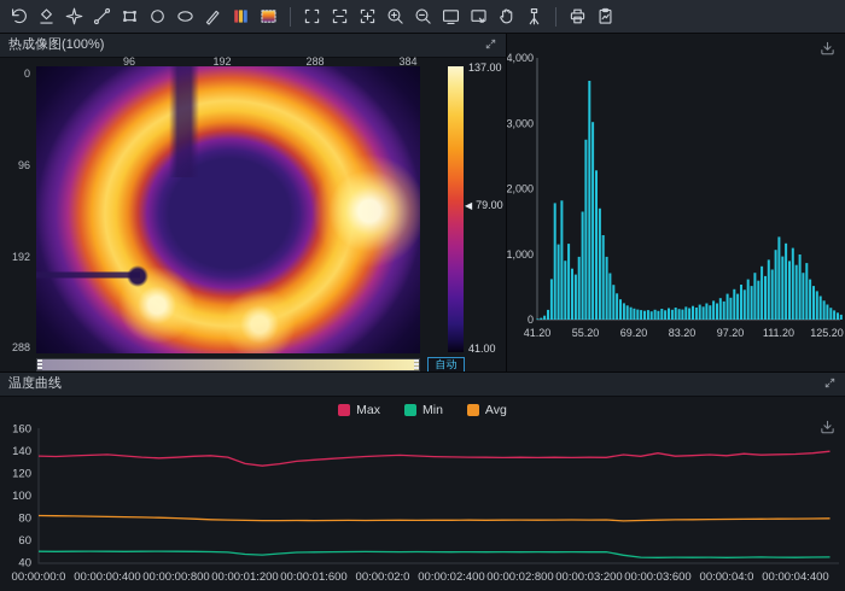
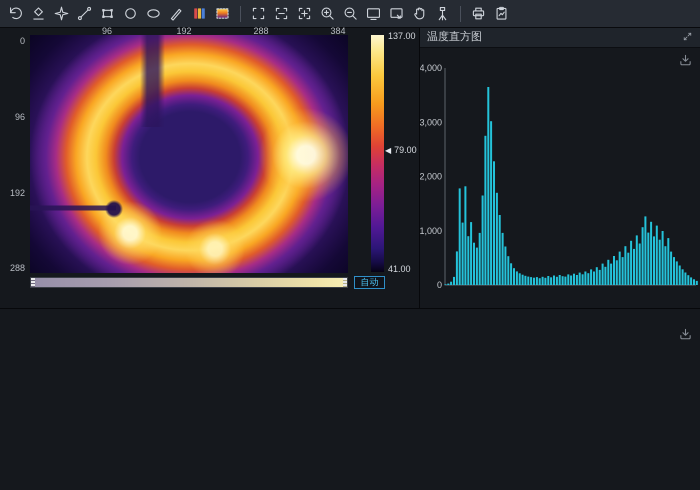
- 热成像图(100%)
  96
  192
  288
  384
  0
  96
  192
  288
  137.00
  ◀
  79.00
  41.00
  自动
+ 温度直方图
  0
  1,000
  2,000
  3,000
  4,000
- 41.20
- 55.20
- 69.20
- 83.20
- 97.20
- 111.20
- 125.20
- 温度曲线
- Max
- Min
- Avg
- 40
- 60
- 80
- 100
- 120
- 140
- 160
- 00:00:00:0
- 00:00:00:400
- 00:00:00:800
- 00:00:01:200
- 00:00:01:600
- 00:00:02:0
- 00:00:02:400
- 00:00:02:800
- 00:00:03:200
- 00:00:03:600
- 00:00:04:0
- 00:00:04:400
